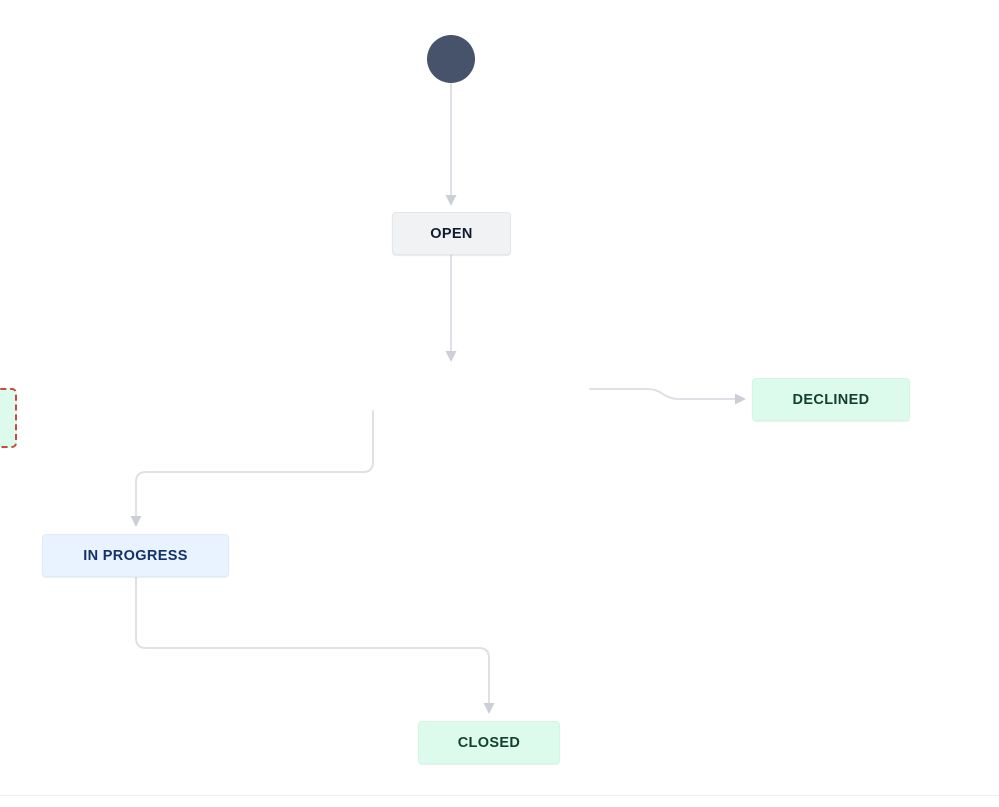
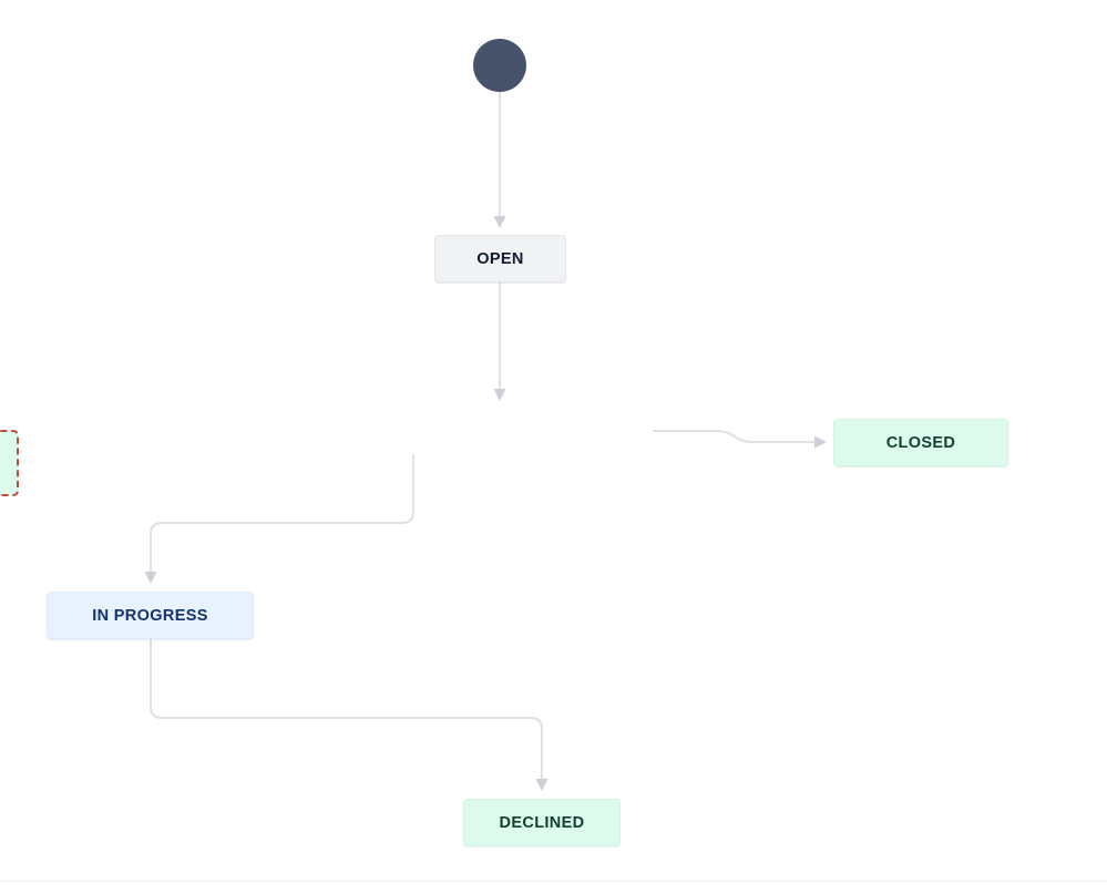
  OPEN
- DECLINED
+ CLOSED
  IN PROGRESS
- CLOSED
+ DECLINED
